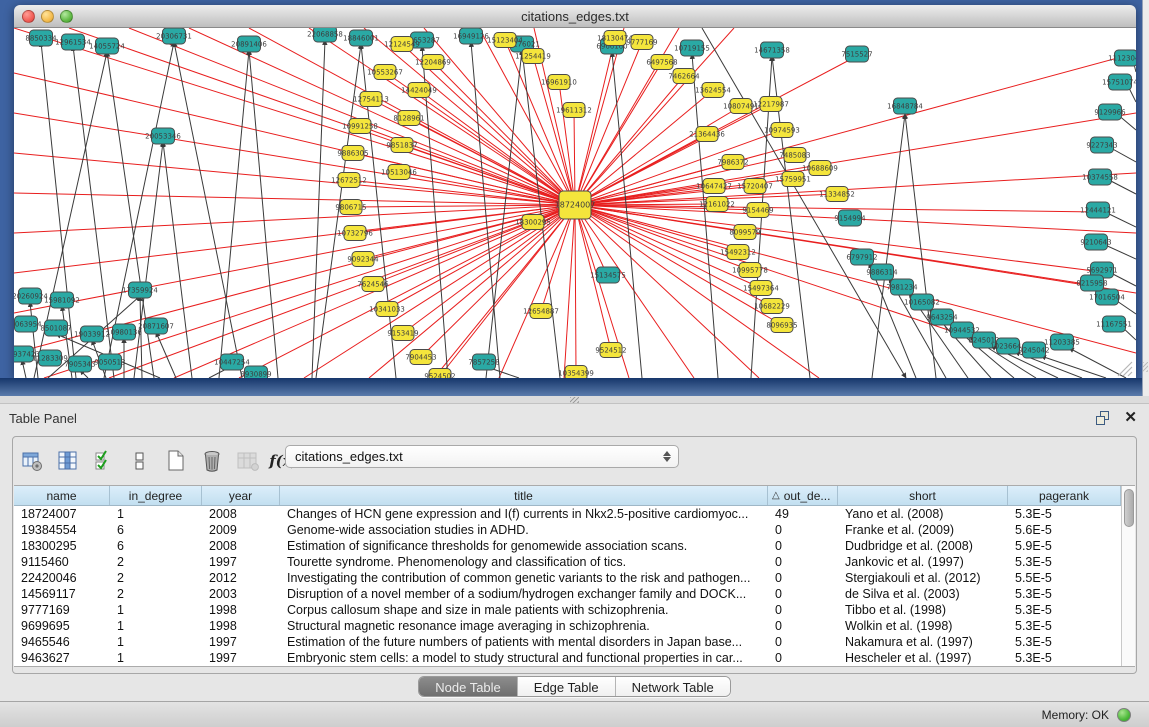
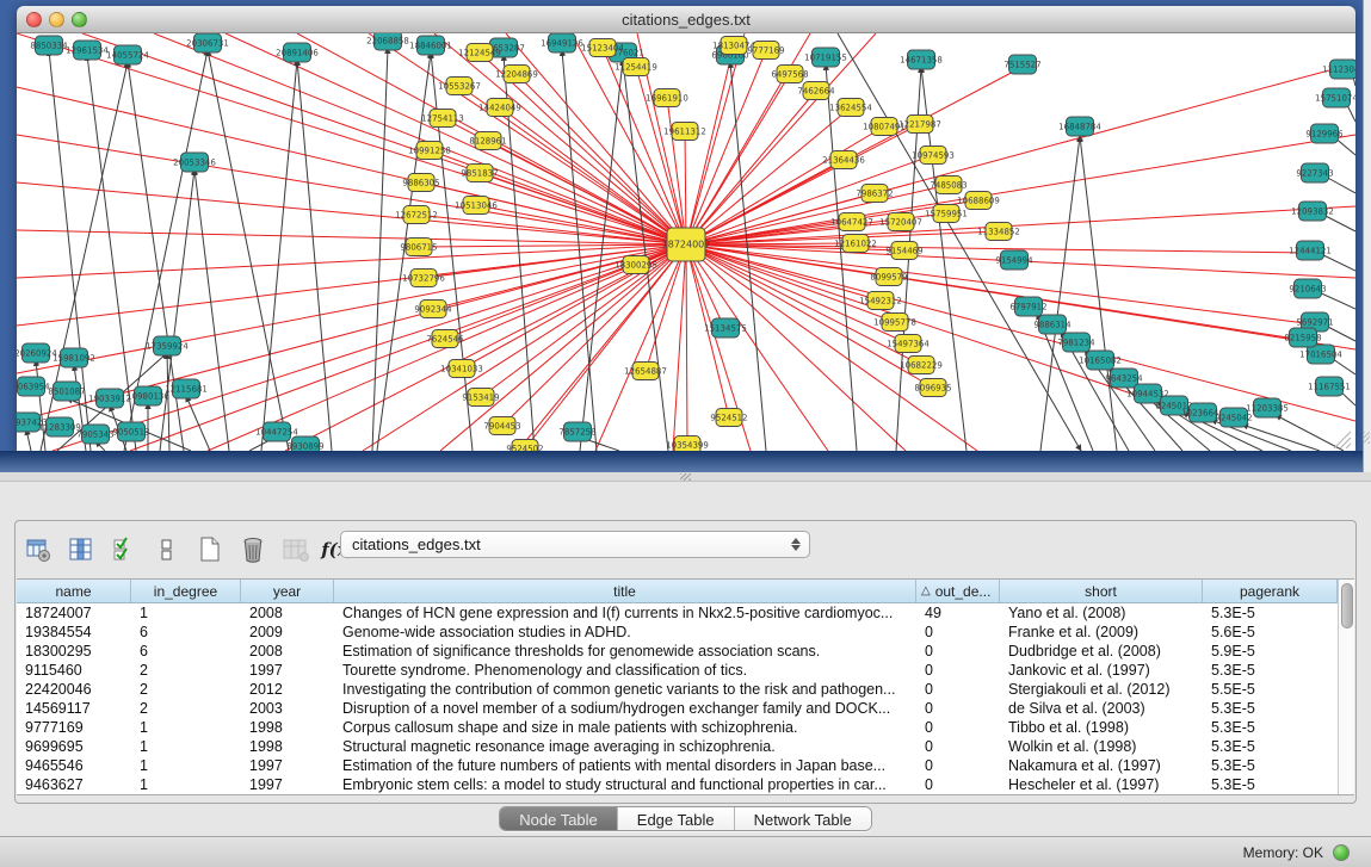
  citations_edges.txt
  8850334
  12961534
  14055724
  20306731
  20891406
  22068858
  18846001
  653287
  16949126
  6966160
  10719155
  14671358
  7515527
  20053346
  16848784
  15134575
  9154994
  20260924
  15981092
  17359924
  063954
  8501087
  19033912
  10980136
- 20871607
+ 12115681
  937423
  11283309
  7905343
  9050513
  10447254
  8930899
  7857258
  6797912
  9886314
  7981234
  10165082
  9643254
  10944532
  824501
  1023664
  9245042
  11203385
  111230
  15751074
  9129966
  9227343
- 10374558
+ 12093832
  12444121
  9210643
  5692971
  17016504
  11167551
  8215958
  12124549
  10553267
  12754113
  10991258
  9886305
  12672512
  9806715
  10732796
  9092344
  7624546
  10341033
  9153419
  7904453
  9524502
  12204869
  14424049
  8128961
  9851837
  10513046
  15123404
  11254419
  16961910
  19611312
  1813047
  18300295
  9777169
  6497568
  7462664
  13624554
  10807491
  21364436
  7986372
  15720407
  9154469
  8099579
  15492312
  10995778
  15497364
  10682229
  8096935
  12217987
  10974593
  7485083
  15759951
  10647427
  12161022
  10688609
  11334852
  12654887
  9524512
  10354399
  18724007
- Table Panel
- ✕
  citations_edges.txt
  name
  in_degree
  year
  title
  △
  out_de...
  short
  pagerank
  18724007
  1
  2008
  Changes of HCN gene expression and I(f) currents in Nkx2.5-positive cardiomyoc...
  49
  Yano et al. (2008)
  5.3E-5
  19384554
  6
  2009
  Genome-wide association studies in ADHD.
  0
  Franke et al. (2009)
  5.6E-5
  18300295
  6
  2008
  Estimation of significance thresholds for genomewide association scans.
  0
  Dudbridge et al. (2008)
  5.9E-5
  9115460
  2
  1997
  Tourette syndrome. Phenomenology and classification of tics.
  0
  Jankovic et al. (1997)
  5.3E-5
  22420046
  2
  2012
  Investigating the contribution of common genetic variants to the risk and pathogen...
  0
  Stergiakouli et al. (2012)
  5.5E-5
  14569117
  2
  2003
  Disruption of a novel member of a sodium/hydrogen exchanger family and DOCK...
  0
  de Silva et al. (2003)
  5.3E-5
  9777169
  1
  1998
  Corpus callosum shape and size in male patients with schizophrenia.
  0
  Tibbo et al. (1998)
  5.3E-5
  9699695
  1
  1998
  Structural magnetic resonance image averaging in schizophrenia.
  0
  Wolkin et al. (1998)
  5.3E-5
  9465546
  1
  1997
  Estimation of the future numbers of patients with mental disorders in Japan base...
  0
  Nakamura et al. (1997)
  5.3E-5
  9463627
  1
  1997
  Embryonic stem cells: a model to study structural and functional properties in car...
  0
  Hescheler et al. (1997)
  5.3E-5
  Node Table
  Edge Table
  Network Table
  Memory: OK
